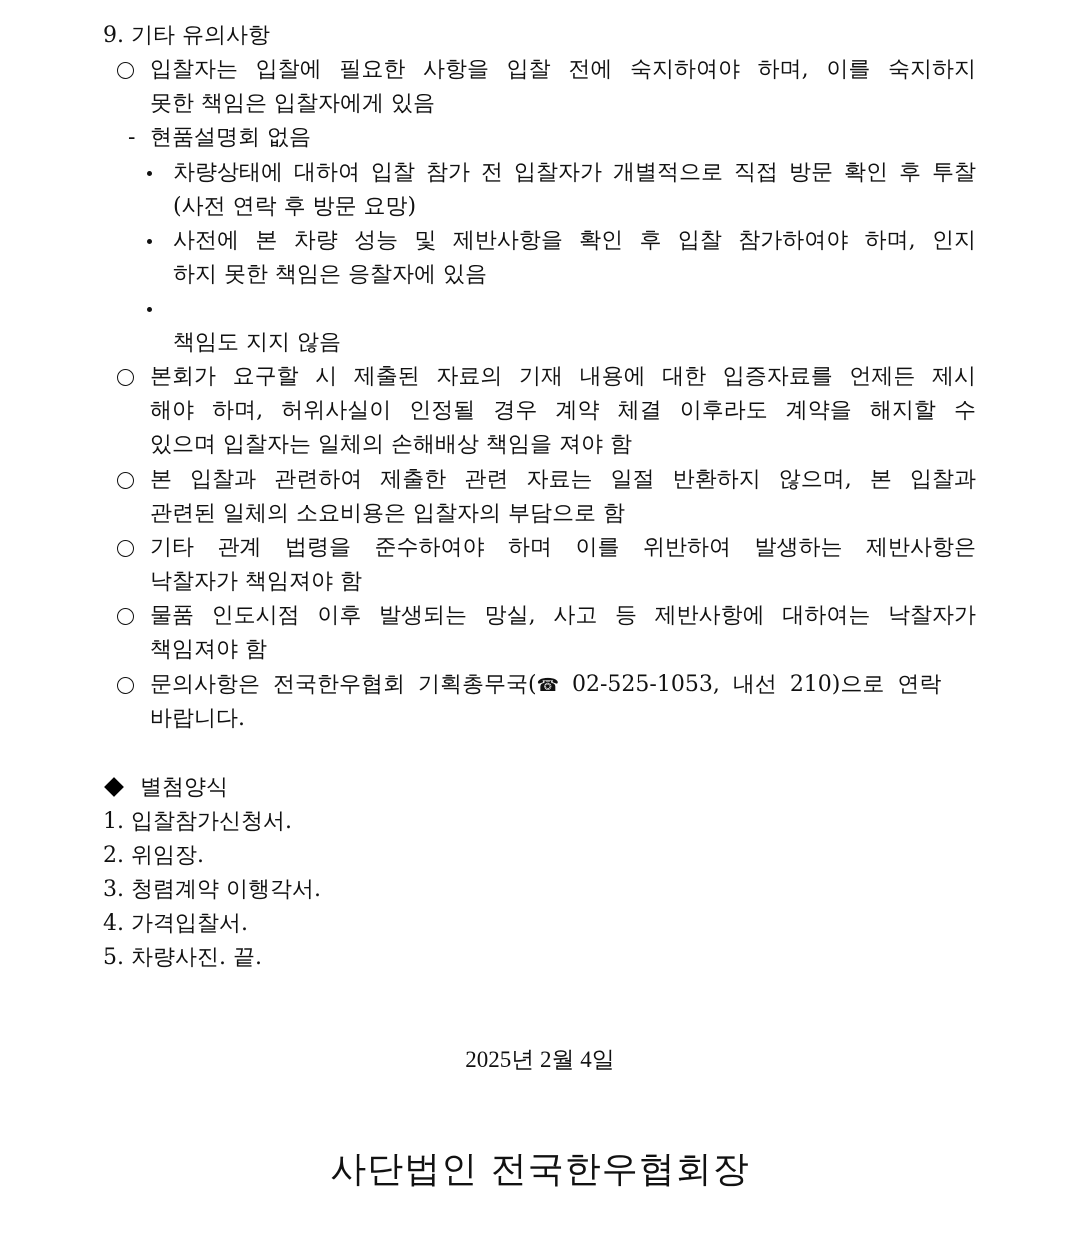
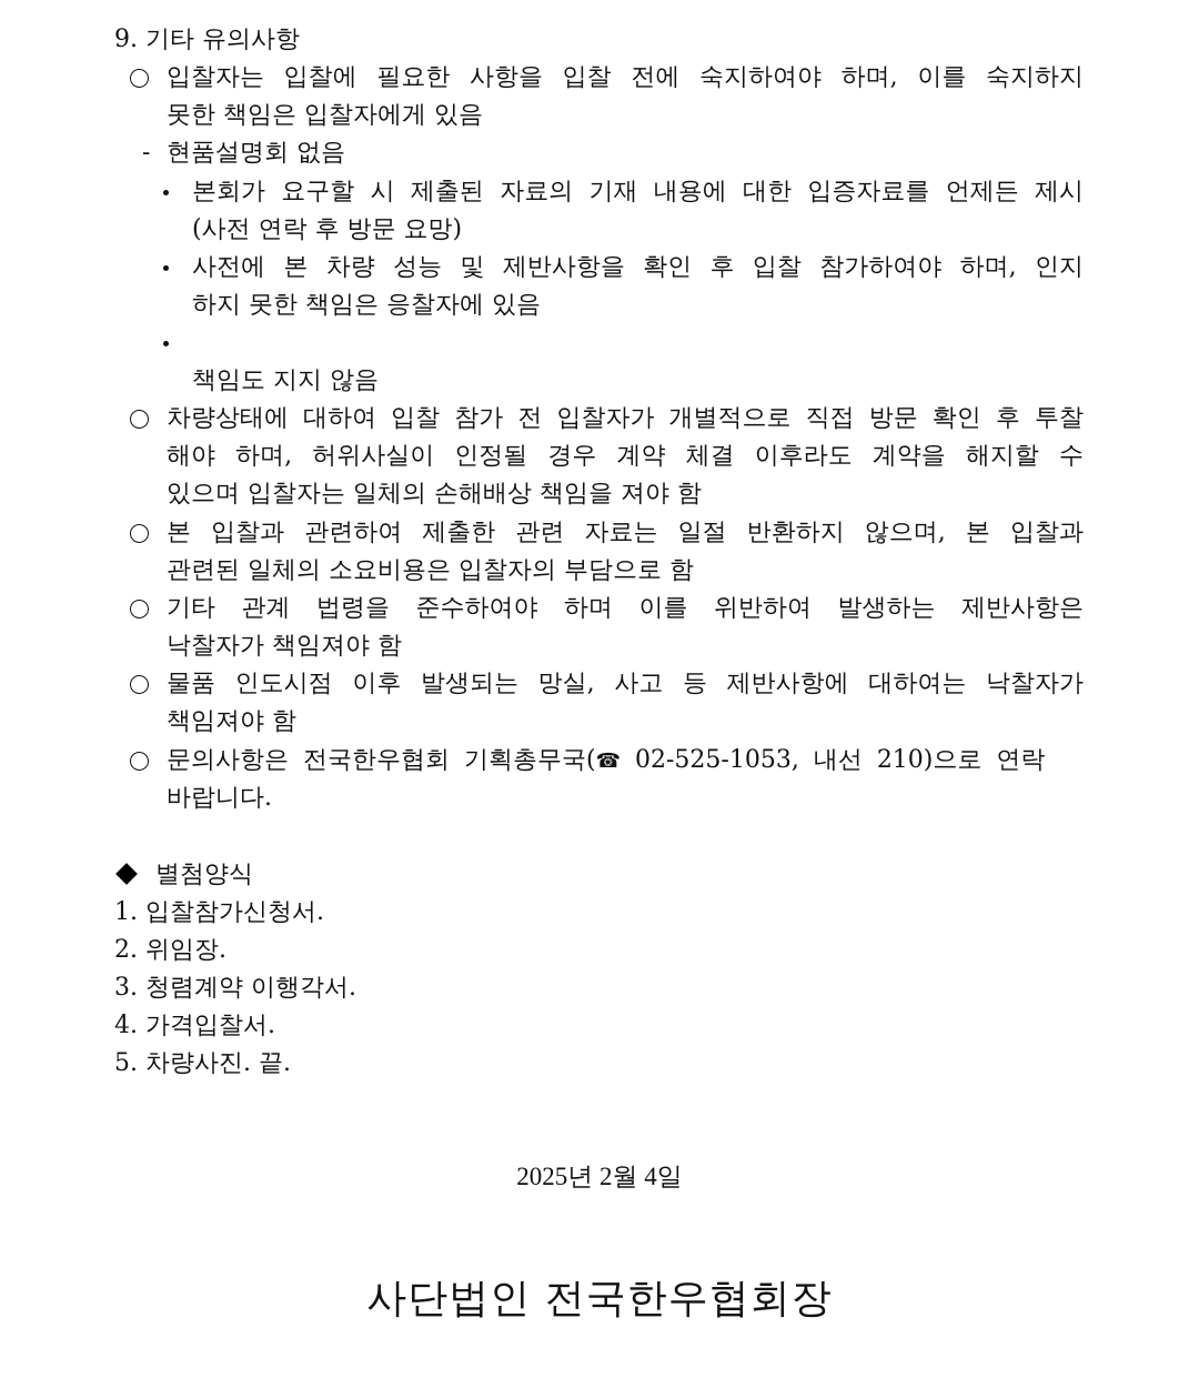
  9. 기타 유의사항
  입찰자는 입찰에 필요한 사항을 입찰 전에 숙지하여야 하며, 이를 숙지하지
  못한 책임은 입찰자에게 있음
  -
  현품설명회 없음
- 차량상태에 대하여 입찰 참가 전 입찰자가 개별적으로 직접 방문 확인 후 투찰
+ 본회가 요구할 시 제출된 자료의 기재 내용에 대한 입증자료를 언제든 제시
  (사전 연락 후 방문 요망)
  사전에 본 차량 성능 및 제반사항을 확인 후 입찰 참가하여야 하며, 인지
  하지 못한 책임은 응찰자에 있음
  책임도 지지 않음
- 본회가 요구할 시 제출된 자료의 기재 내용에 대한 입증자료를 언제든 제시
+ 차량상태에 대하여 입찰 참가 전 입찰자가 개별적으로 직접 방문 확인 후 투찰
  해야 하며, 허위사실이 인정될 경우 계약 체결 이후라도 계약을 해지할 수
  있으며 입찰자는 일체의 손해배상 책임을 져야 함
  본 입찰과 관련하여 제출한 관련 자료는 일절 반환하지 않으며, 본 입찰과
  관련된 일체의 소요비용은 입찰자의 부담으로 함
  기타 관계 법령을 준수하여야 하며 이를 위반하여 발생하는 제반사항은
  낙찰자가 책임져야 함
  물품 인도시점 이후 발생되는 망실, 사고 등 제반사항에 대하여는 낙찰자가
  책임져야 함
  문의사항은 전국한우협회 기획총무국(☎ 02-525-1053, 내선 210)으로 연락
  바랍니다.
  별첨양식
  1. 입찰참가신청서.
  2. 위임장.
  3. 청렴계약 이행각서.
  4. 가격입찰서.
  5. 차량사진. 끝.
  2025년 2월 4일
  사단법인 전국한우협회장
